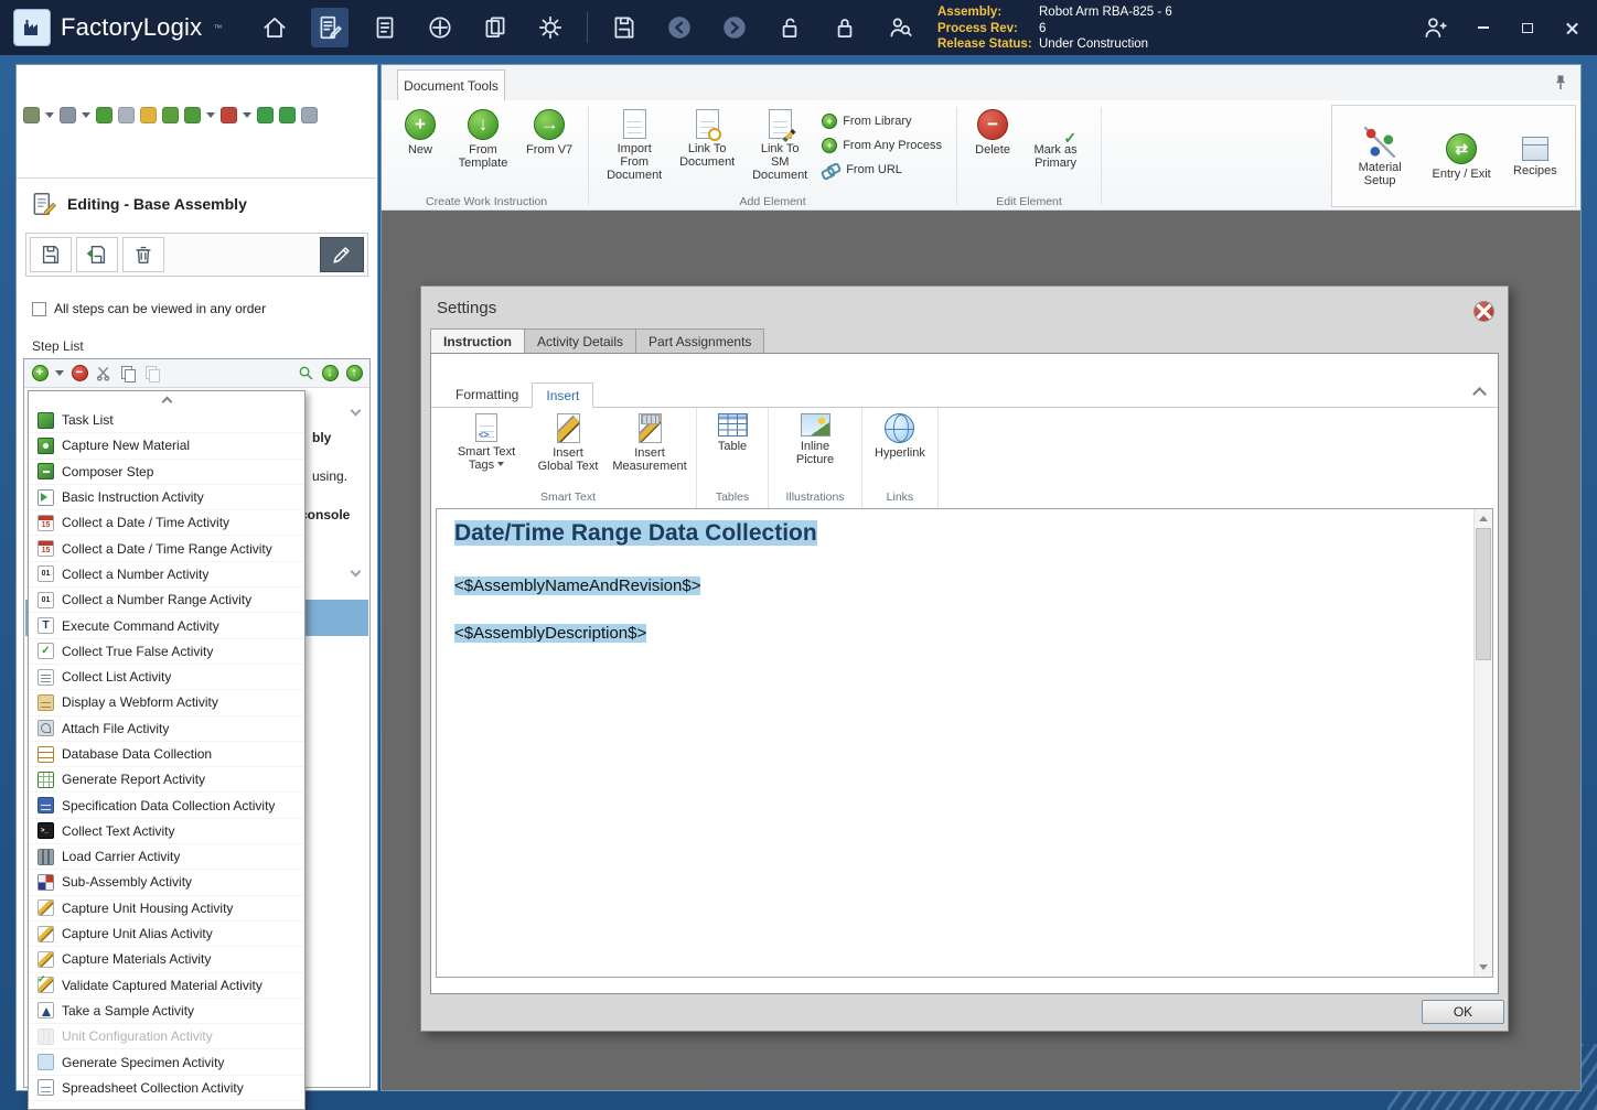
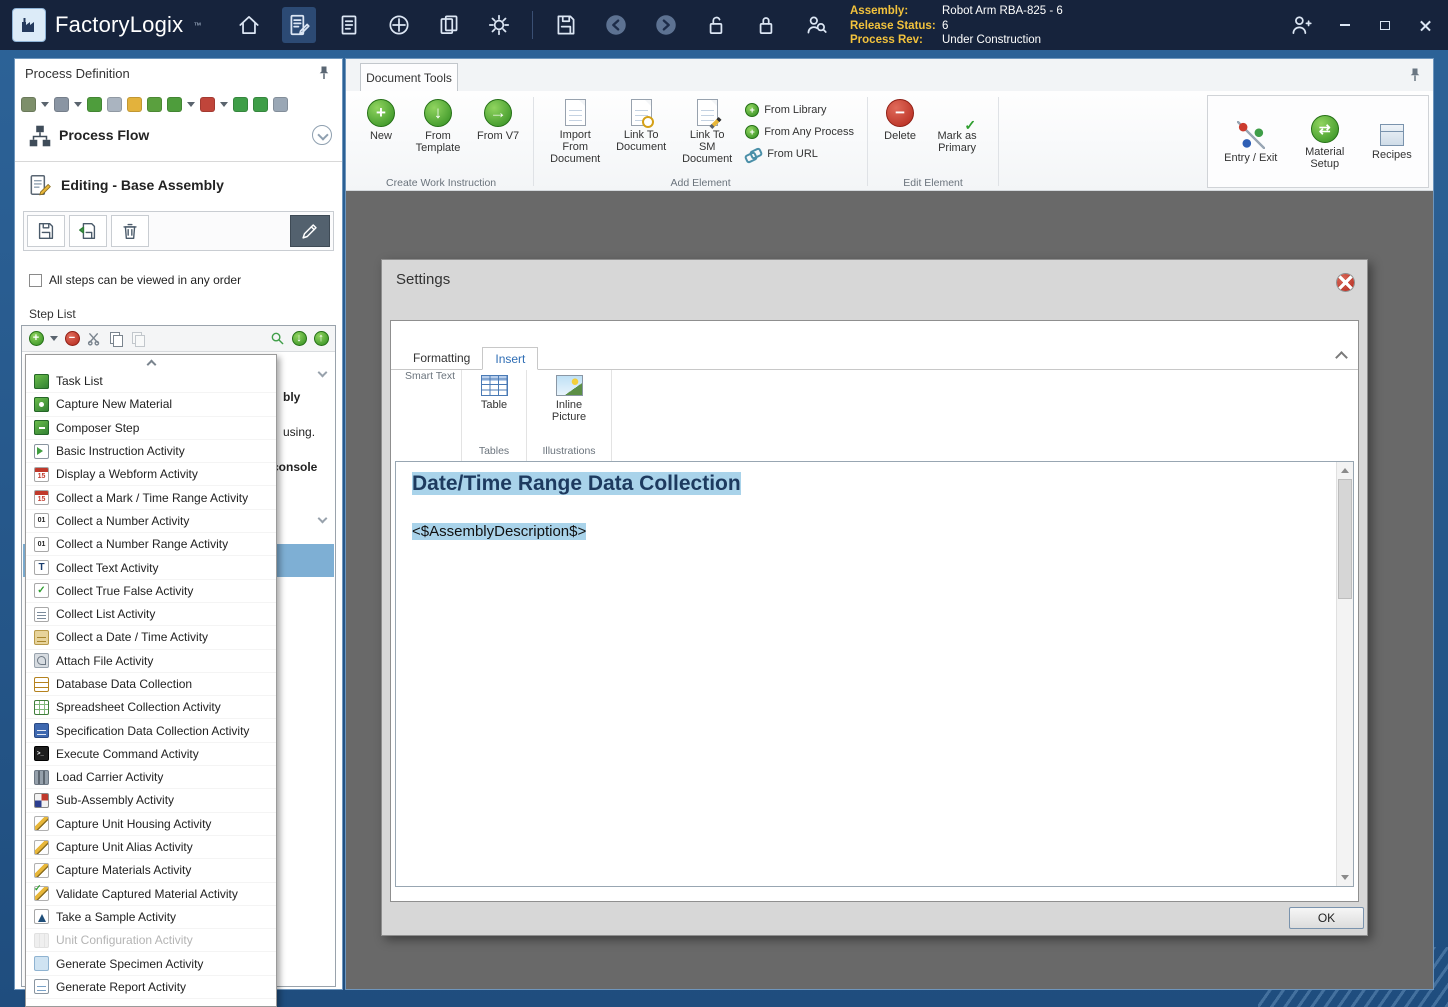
  FactoryLogix
  ™
  Assembly:
  Robot Arm RBA-825 - 6
- Process Rev:
+ Release Status:
  6
- Release Status:
+ Process Rev:
  Under Construction
+ Process Definition
+ Process Flow
  Editing - Base Assembly
  All steps can be viewed in any order
  Step List
  +
  −
  ↓
  ↑
  bly
  using.
  onsole
  Document Tools
  +
  New
  ↓
  From Template
  →
  From V7
  Create Work Instruction
  Import From Document
  Link To Document
  Link To SM Document
  +
  From Library
  +
  From Any Process
  From URL
  Add Element
  −
  Delete
  Mark as Primary
  Edit Element
- Material Setup
+ Entry / Exit
  ⇄
- Entry / Exit
+ Material Setup
  Recipes
  Settings
- Instruction
- Activity Details
- Part Assignments
  Formatting
  Insert
- Smart Text Tags
- Insert Global Text
- Insert Measurement
  Smart Text
  Table
  Tables
  Inline Picture
  Illustrations
- Hyperlink
- Links
  Date/Time Range Data Collection
- <$AssemblyNameAndRevision$>
  <$AssemblyDescription$>
  OK
  Task List
  Capture New Material
  Composer Step
  Basic Instruction Activity
- Collect a Date / Time Activity
+ Display a Webform Activity
- Collect a Date / Time Range Activity
+ Collect a Mark / Time Range Activity
  Collect a Number Activity
  Collect a Number Range Activity
- Execute Command Activity
+ Collect Text Activity
  Collect True False Activity
  Collect List Activity
- Display a Webform Activity
+ Collect a Date / Time Activity
  Attach File Activity
  Database Data Collection
- Generate Report Activity
+ Spreadsheet Collection Activity
  Specification Data Collection Activity
- Collect Text Activity
+ Execute Command Activity
  Load Carrier Activity
  Sub-Assembly Activity
  Capture Unit Housing Activity
  Capture Unit Alias Activity
  Capture Materials Activity
  Validate Captured Material Activity
  Take a Sample Activity
  Unit Configuration Activity
  Generate Specimen Activity
- Spreadsheet Collection Activity
+ Generate Report Activity
